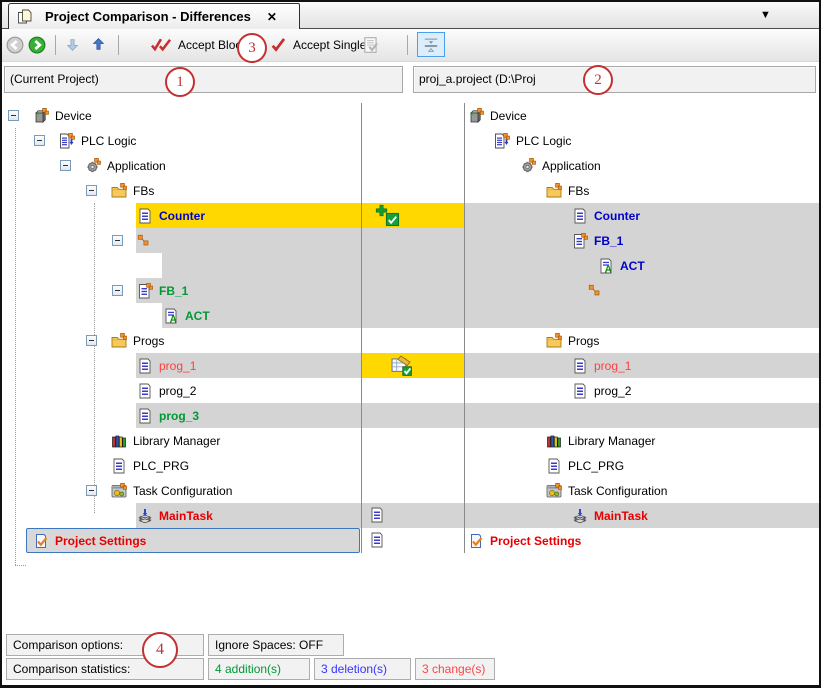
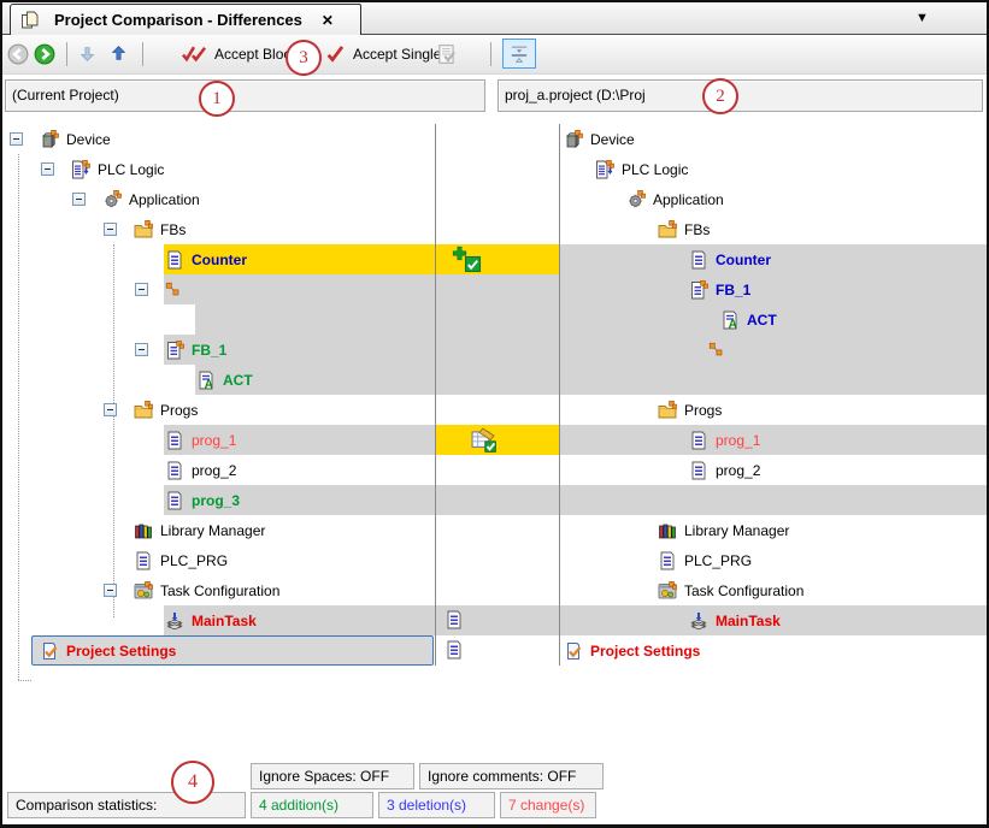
  Project Comparison - Differences
  ✕
  ▼
  Accept Blo
  Accept Single
  (Current Project)
  proj_a.project (D:\Proj
  Device
  Device
  PLC Logic
  PLC Logic
  Application
  Application
  FBs
  FBs
  Counter
  Counter
  FB_1
  ACT
  FB_1
  ACT
  Progs
  Progs
  prog_1
  prog_1
  prog_2
  prog_2
  prog_3
  Library Manager
  Library Manager
  PLC_PRG
  PLC_PRG
  Task Configuration
  Task Configuration
  MainTask
  MainTask
  Project Settings
  Project Settings
- Comparison options:
  Ignore Spaces: OFF
+ Ignore comments: OFF
  Comparison statistics:
  4 addition(s)
  3 deletion(s)
- 3 change(s)
+ 7 change(s)
  1
  2
  3
  4
